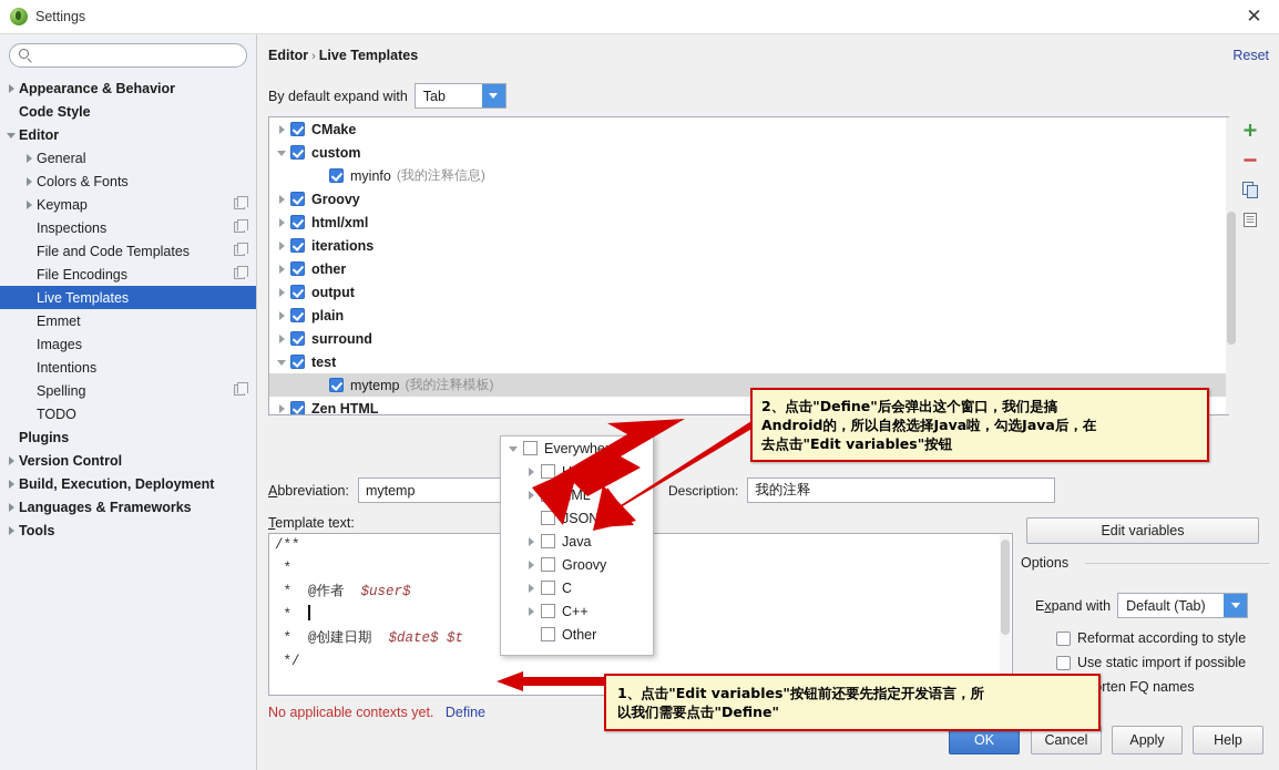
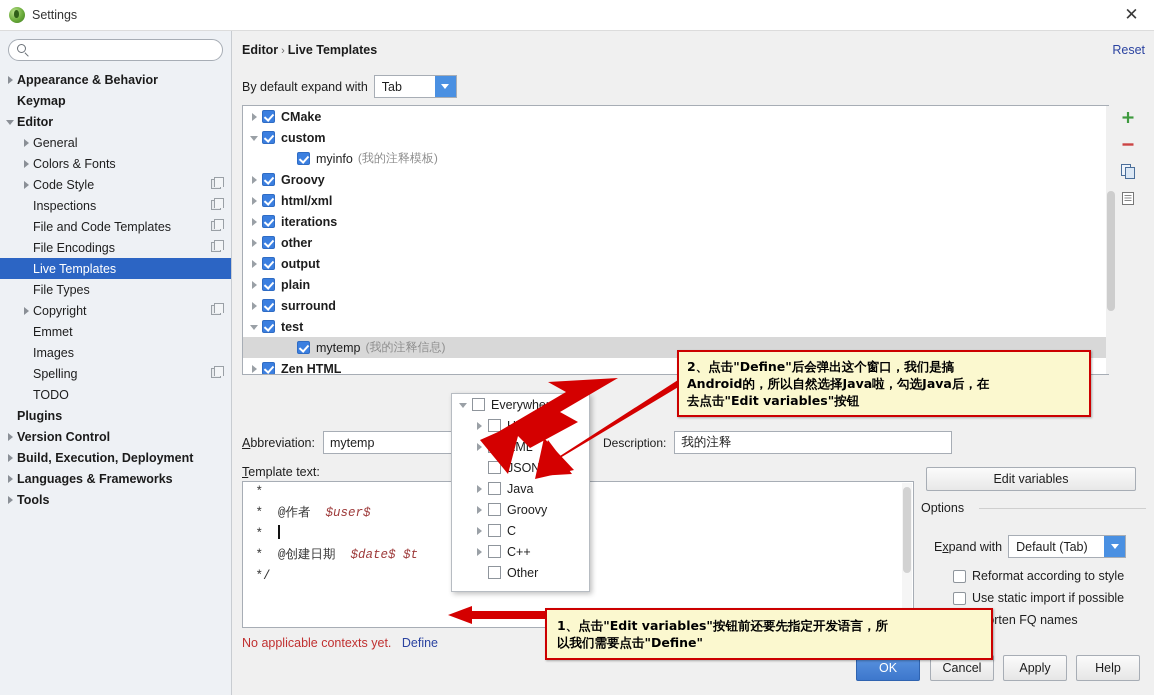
  Settings
  ✕
  Appearance & Behavior
- Code Style
+ Keymap
  Editor
  General
  Colors & Fonts
- Keymap
+ Code Style
  Inspections
  File and Code Templates
  File Encodings
  Live Templates
+ File Types
+ Copyright
  Emmet
  Images
- Intentions
  Spelling
  TODO
  Plugins
  Version Control
  Build, Execution, Deployment
  Languages & Frameworks
  Tools
  Editor › Live Templates
  Reset
  By default expand with
  Tab
  CMake
  custom
  myinfo
- (我的注释信息)
+ (我的注释模板)
  Groovy
  html/xml
  iterations
  other
  output
  plain
  surround
  test
  mytemp
- (我的注释模板)
+ (我的注释信息)
  Zen HTML
  Abbreviation:
  mytemp
  Description:
  我的注释
  Template text:
- /**
  *
  * @作者 $user$
  *
  * @创建日期 $date$ $t
  */
  No applicable contexts yet. Define
  Edit variables
  Options
  Expand with
  Default (Tab)
  Reformat according to style
  Use static import if possible
  rten FQ names
  Everywhe
  JSON
  Java
  Groovy
  C
  C++
  Other
  OK
  Cancel
  Apply
  Help
  2、点击"Define"后会弹出这个窗口，我们是搞
  Android的，所以自然选择Java啦，勾选Java后，在
  去点击"Edit variables"按钮
  1、点击"Edit variables"按钮前还要先指定开发语言，所
  以我们需要点击"Define"
